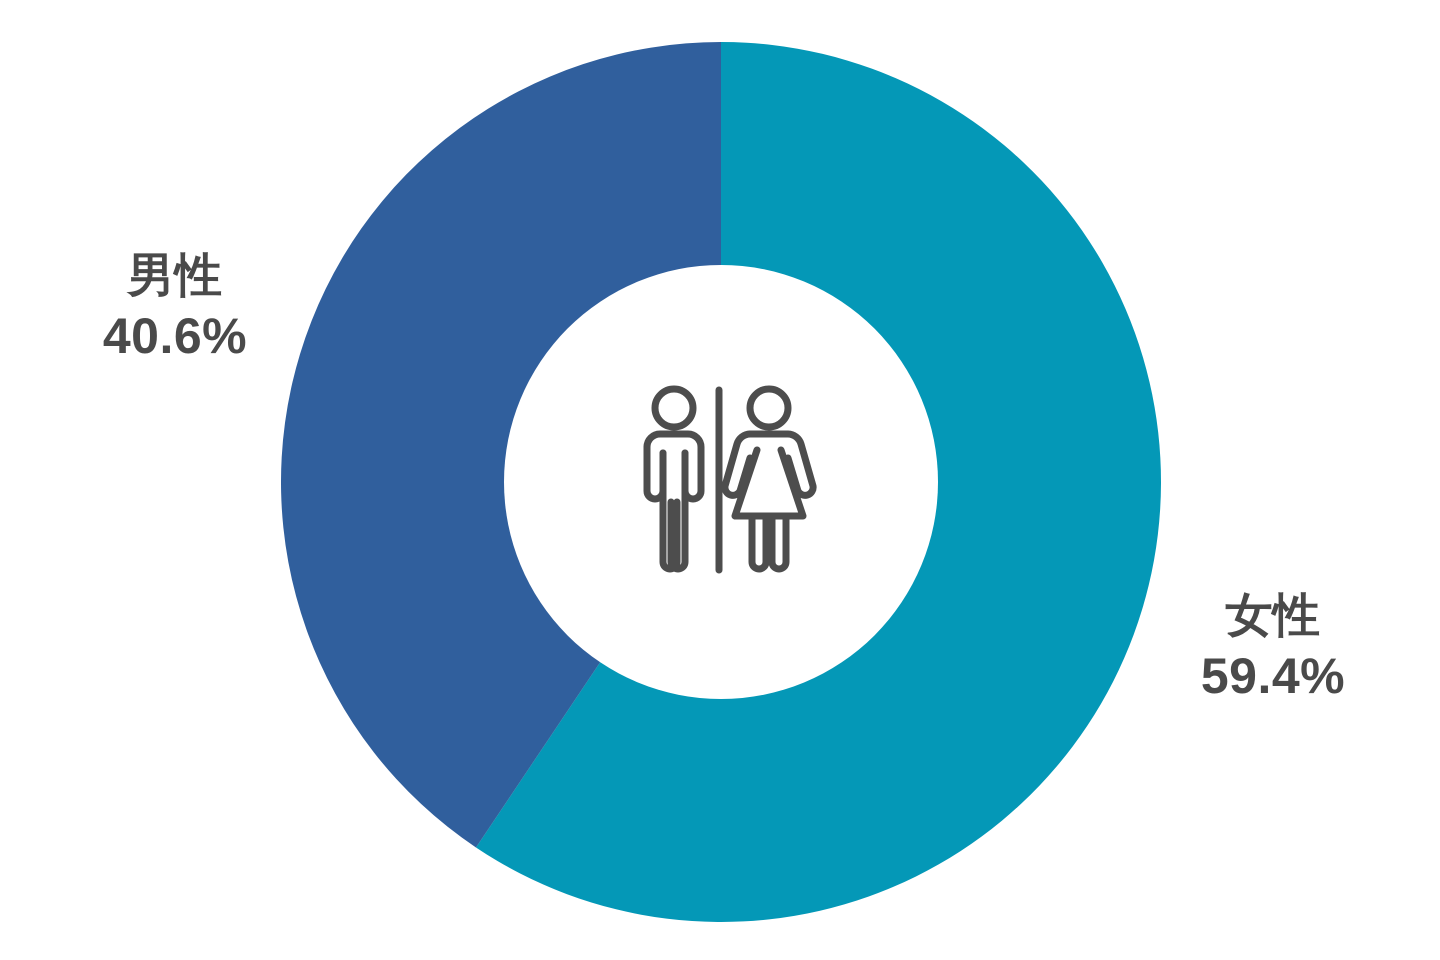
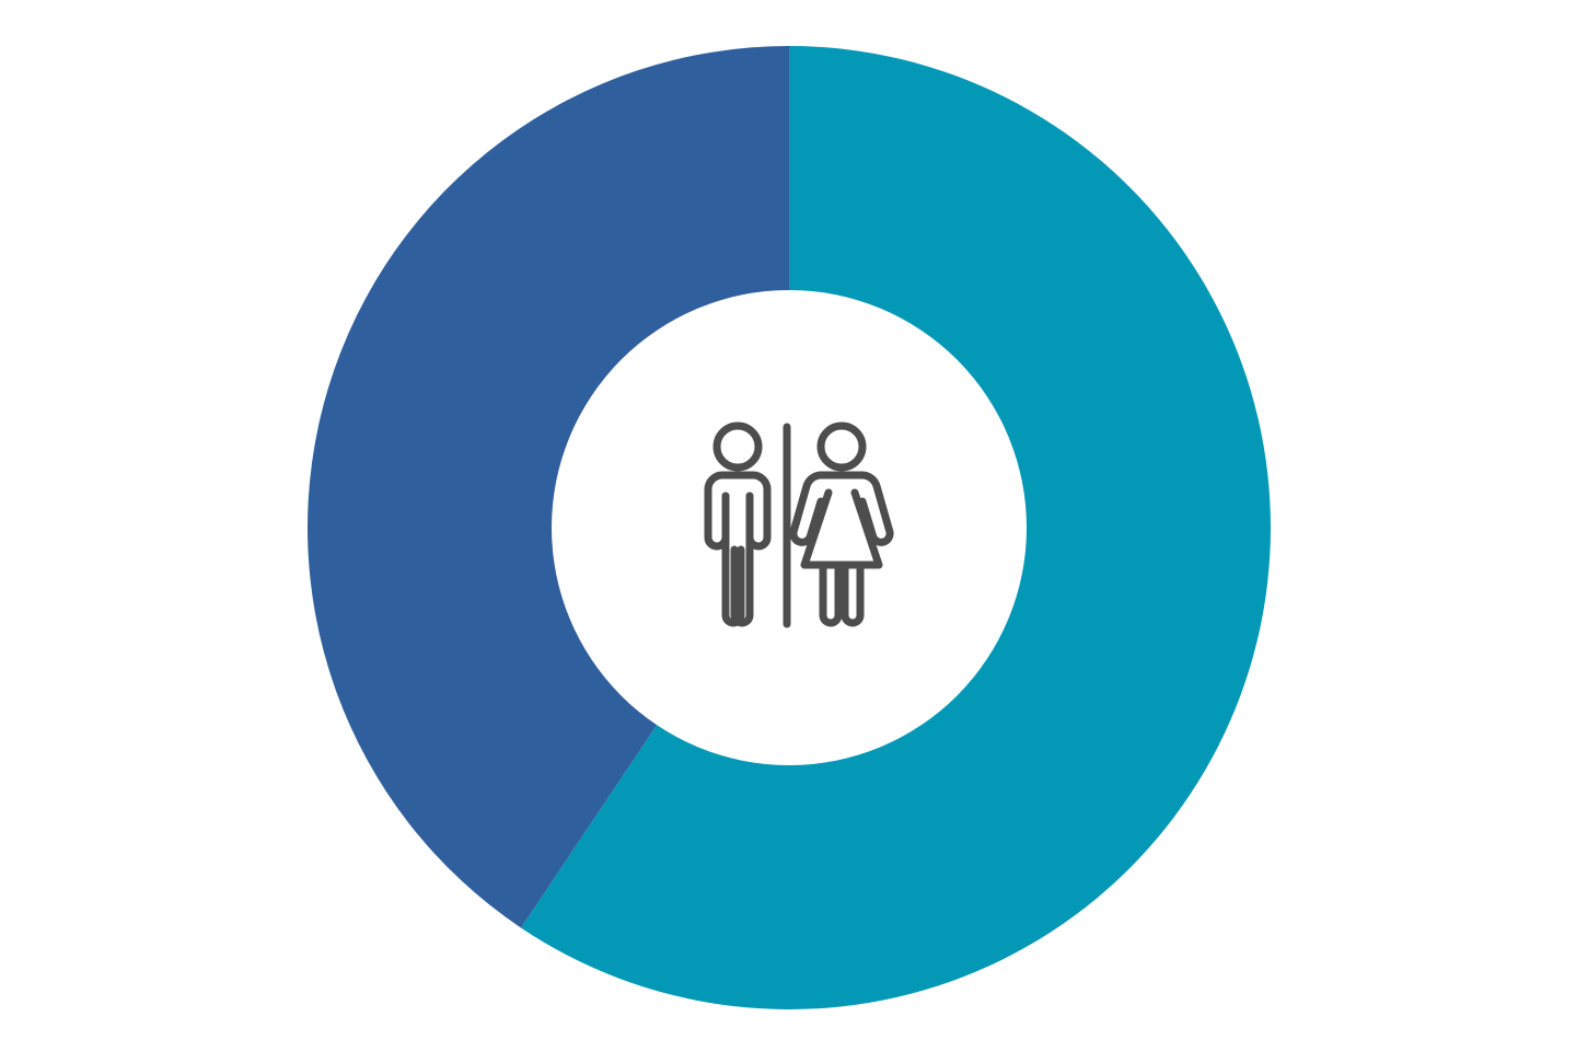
- 男性
- 40.6%
- 女性
- 59.4%
